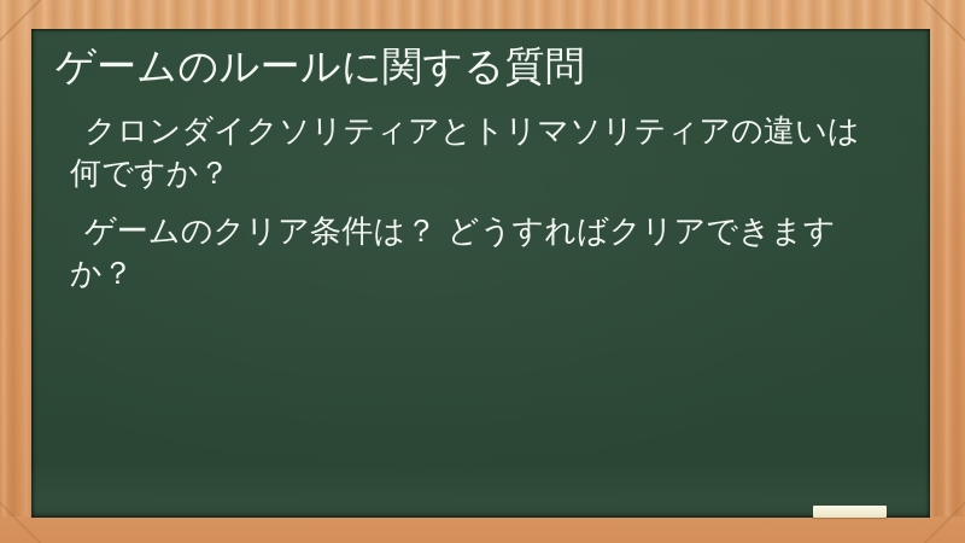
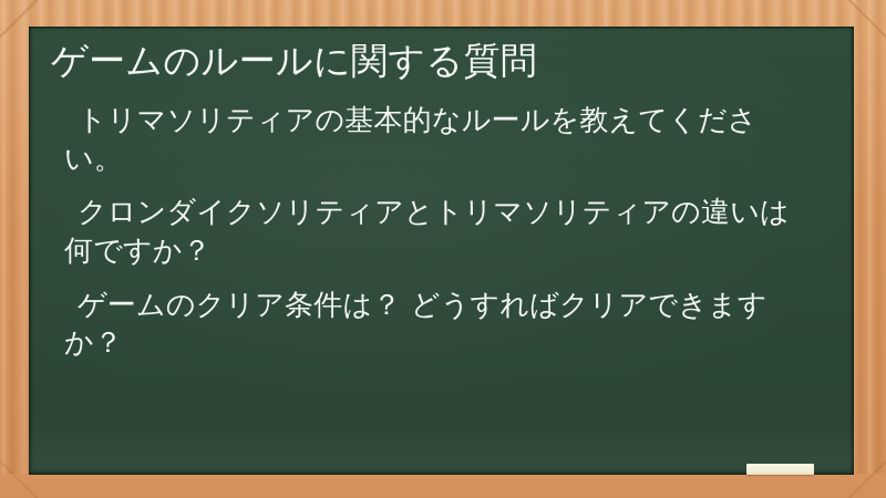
  ゲームのルールに関する質問
+ トリマソリティアの基本的なルールを教えてください。
  クロンダイクソリティアとトリマソリティアの違いは何ですか？
  ゲームのクリア条件は？ どうすればクリアできますか？
